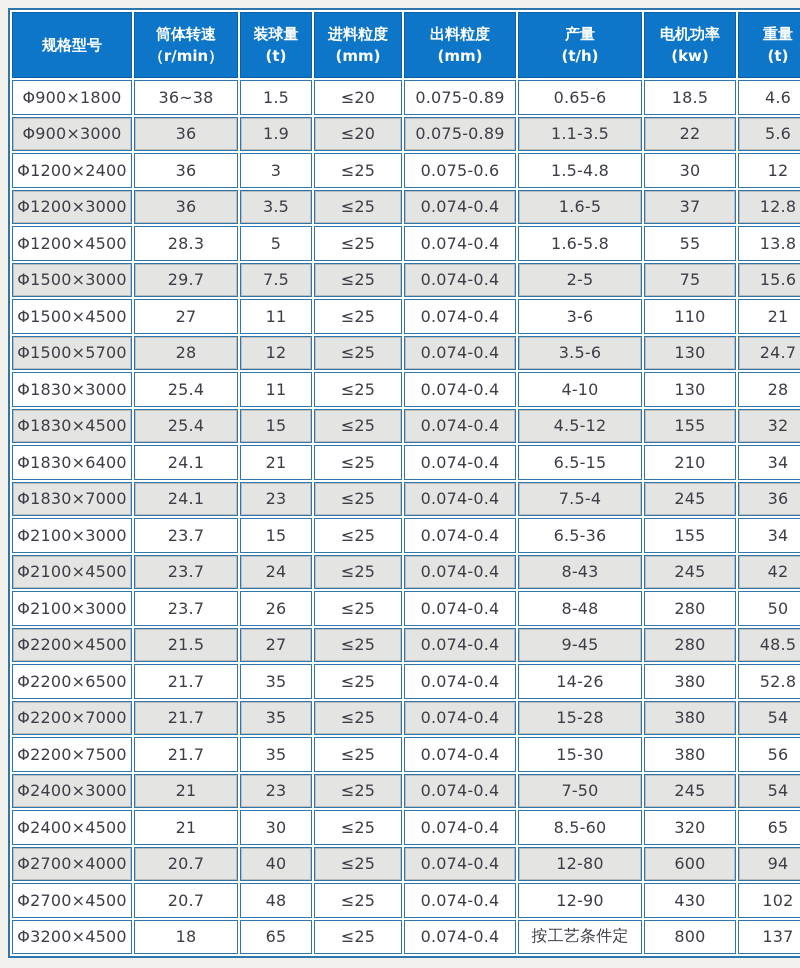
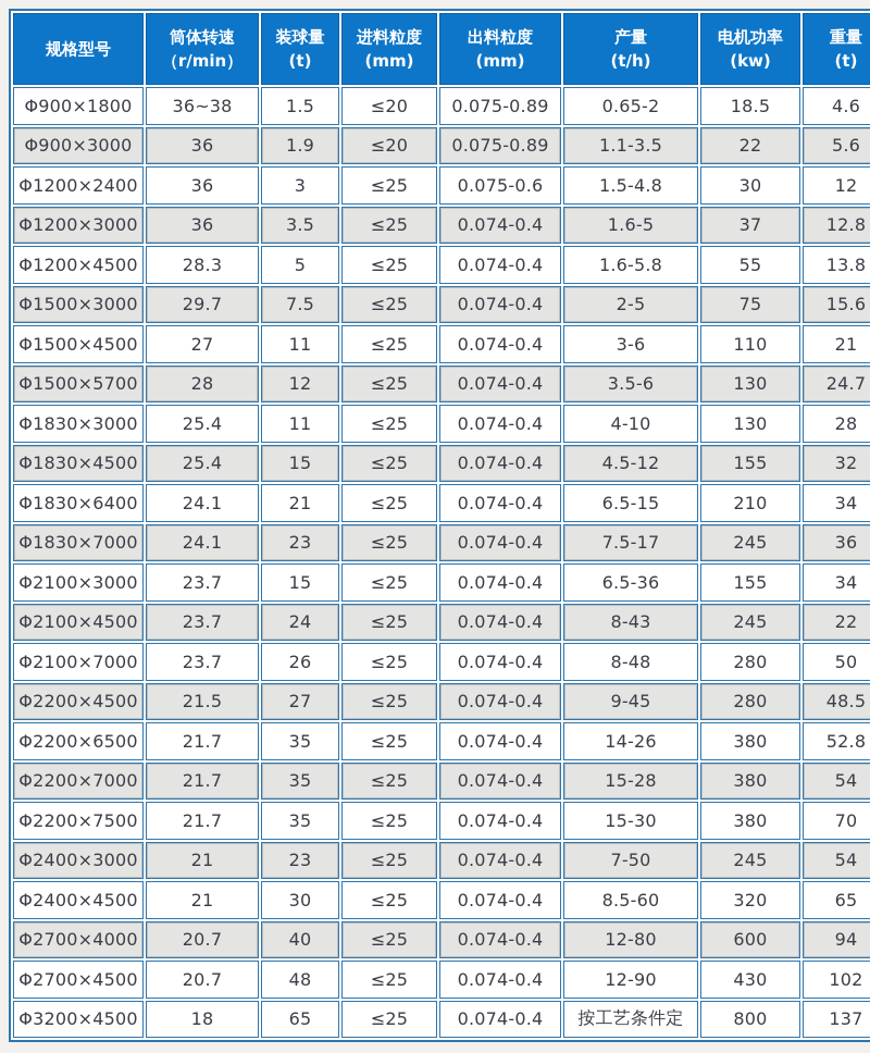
  规格型号	筒体转速（r/min）	装球量(t)	进料粒度(mm)	出料粒度(mm)	产量(t/h)	电机功率(kw)	重量(t)
- Φ900×1800	36~38	1.5	≤20	0.075-0.89	0.65-6	18.5	4.6
+ Φ900×1800	36~38	1.5	≤20	0.075-0.89	0.65-2	18.5	4.6
  Φ900×3000	36	1.9	≤20	0.075-0.89	1.1-3.5	22	5.6
  Φ1200×2400	36	3	≤25	0.075-0.6	1.5-4.8	30	12
  Φ1200×3000	36	3.5	≤25	0.074-0.4	1.6-5	37	12.8
  Φ1200×4500	28.3	5	≤25	0.074-0.4	1.6-5.8	55	13.8
  Φ1500×3000	29.7	7.5	≤25	0.074-0.4	2-5	75	15.6
  Φ1500×4500	27	11	≤25	0.074-0.4	3-6	110	21
  Φ1500×5700	28	12	≤25	0.074-0.4	3.5-6	130	24.7
  Φ1830×3000	25.4	11	≤25	0.074-0.4	4-10	130	28
  Φ1830×4500	25.4	15	≤25	0.074-0.4	4.5-12	155	32
  Φ1830×6400	24.1	21	≤25	0.074-0.4	6.5-15	210	34
- Φ1830×7000	24.1	23	≤25	0.074-0.4	7.5-4	245	36
+ Φ1830×7000	24.1	23	≤25	0.074-0.4	7.5-17	245	36
  Φ2100×3000	23.7	15	≤25	0.074-0.4	6.5-36	155	34
- Φ2100×4500	23.7	24	≤25	0.074-0.4	8-43	245	42
+ Φ2100×4500	23.7	24	≤25	0.074-0.4	8-43	245	22
- Φ2100×3000	23.7	26	≤25	0.074-0.4	8-48	280	50
+ Φ2100×7000	23.7	26	≤25	0.074-0.4	8-48	280	50
  Φ2200×4500	21.5	27	≤25	0.074-0.4	9-45	280	48.5
  Φ2200×6500	21.7	35	≤25	0.074-0.4	14-26	380	52.8
  Φ2200×7000	21.7	35	≤25	0.074-0.4	15-28	380	54
- Φ2200×7500	21.7	35	≤25	0.074-0.4	15-30	380	56
+ Φ2200×7500	21.7	35	≤25	0.074-0.4	15-30	380	70
  Φ2400×3000	21	23	≤25	0.074-0.4	7-50	245	54
  Φ2400×4500	21	30	≤25	0.074-0.4	8.5-60	320	65
  Φ2700×4000	20.7	40	≤25	0.074-0.4	12-80	600	94
  Φ2700×4500	20.7	48	≤25	0.074-0.4	12-90	430	102
  Φ3200×4500	18	65	≤25	0.074-0.4	按工艺条件定	800	137
